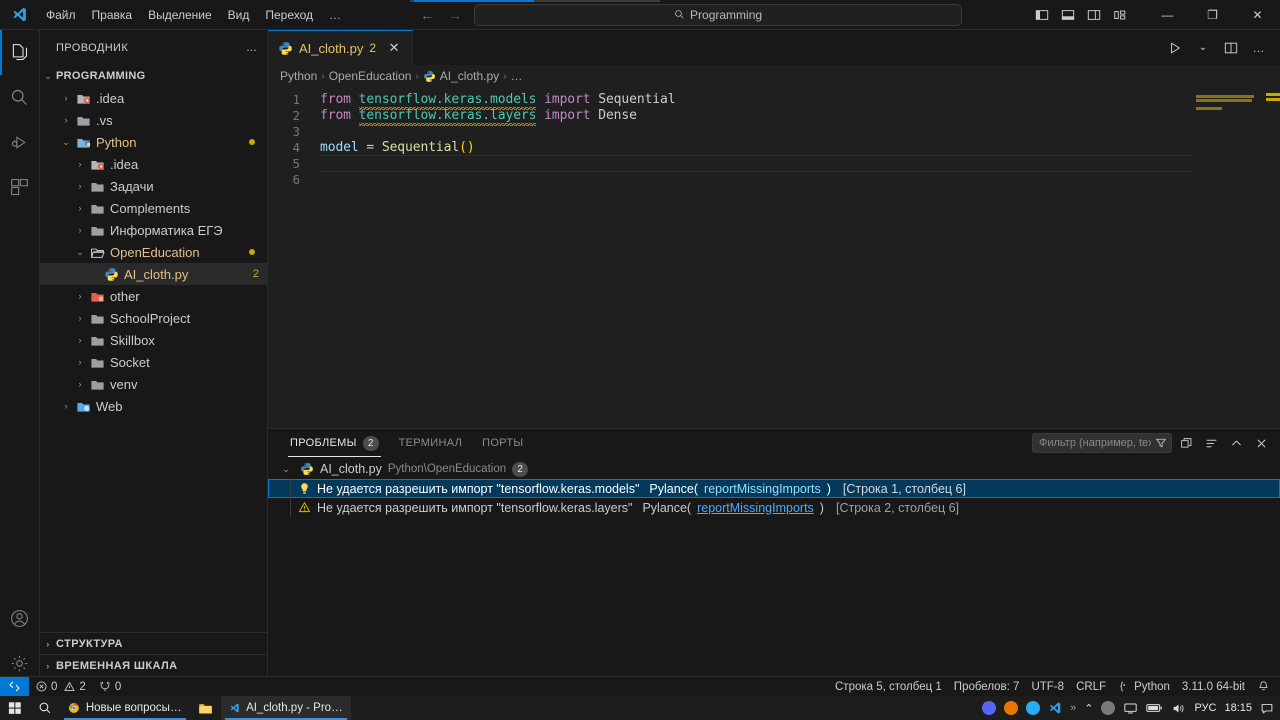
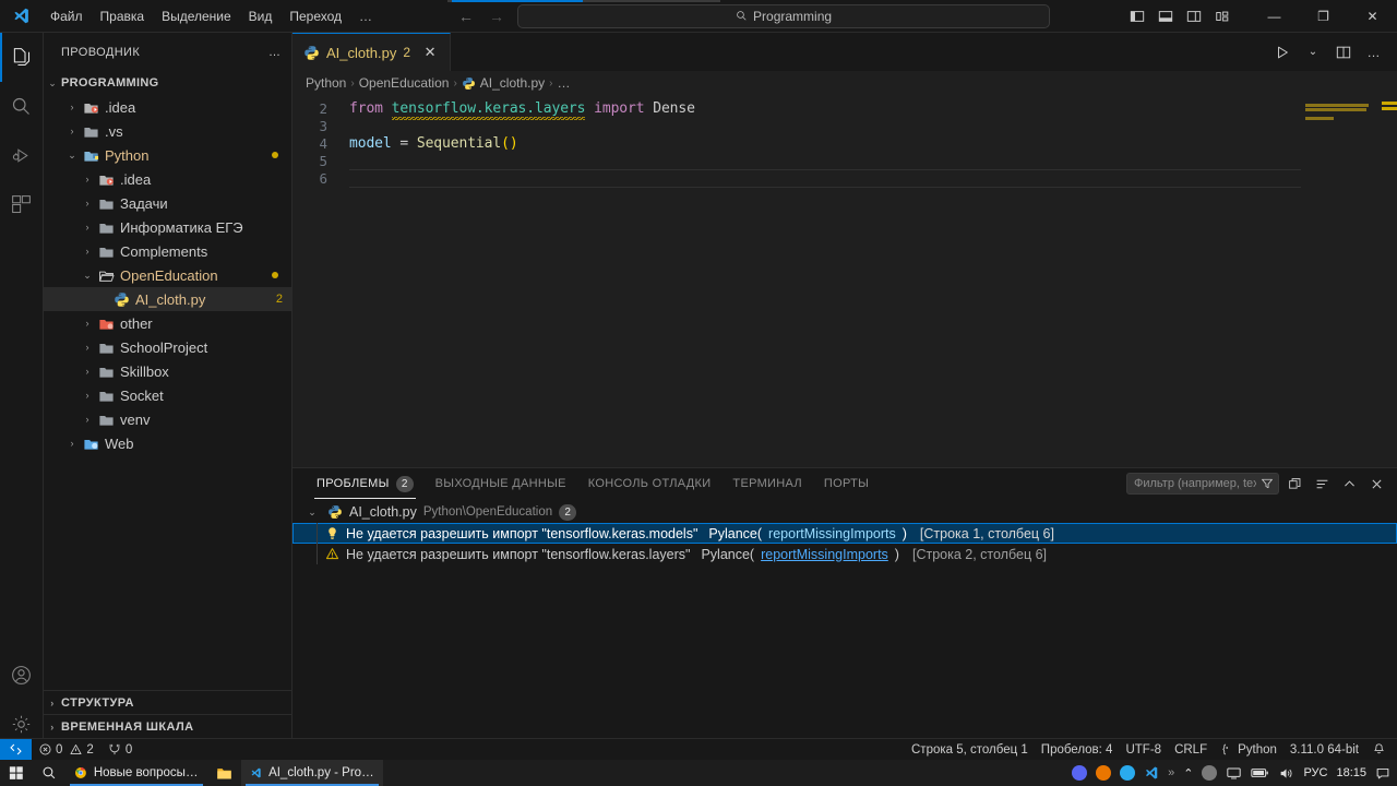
  Файл
  Правка
  Выделение
  Вид
  Переход
  …
  ←
  →
  Programming
  ―
  ❐
  ✕
  ПРОВОДНИК
  …
  ⌄
  PROGRAMMING
  ›
  .idea
  ›
  .vs
  ⌄
  Python
  ›
  .idea
  ›
  Задачи
  ›
- Complements
+ Информатика ЕГЭ
  ›
- Информатика ЕГЭ
+ Complements
  ⌄
  OpenEducation
  AI_cloth.py
  2
  ›
  other
  ›
  SchoolProject
  ›
  Skillbox
  ›
  Socket
  ›
  venv
  ›
  Web
  ›
  СТРУКТУРА
  ›
  ВРЕМЕННАЯ ШКАЛА
  AI_cloth.py
  2
  ✕
  ⌄
  …
  Python
  ›
  OpenEducation
  ›
  AI_cloth.py
  ›
  …
- 1
- from tensorflow.keras.models import Sequential
  2
  from tensorflow.keras.layers import Dense
  3
  4
  model = Sequential()
  5
  6
  ПРОБЛЕМЫ
  2
+ ВЫХОДНЫЕ ДАННЫЕ
+ КОНСОЛЬ ОТЛАДКИ
  ТЕРМИНАЛ
  ПОРТЫ
  Фильтр (например, tex
  ⌄
  AI_cloth.py
  Python\OpenEducation
  2
  Не удается разрешить импорт "tensorflow.keras.models"
  Pylance(
  reportMissingImports
  )
  [Строка 1, столбец 6]
  Не удается разрешить импорт "tensorflow.keras.layers"
  Pylance(
  reportMissingImports
  )
  [Строка 2, столбец 6]
  0
  2
  0
  Строка 5, столбец 1
- Пробелов: 7
+ Пробелов: 4
  UTF-8
  CRLF
  Python
  3.11.0 64-bit
  Новые вопросы —
  AI_cloth.py - Progr
  »
  ⌃
  РУС
  18:15
